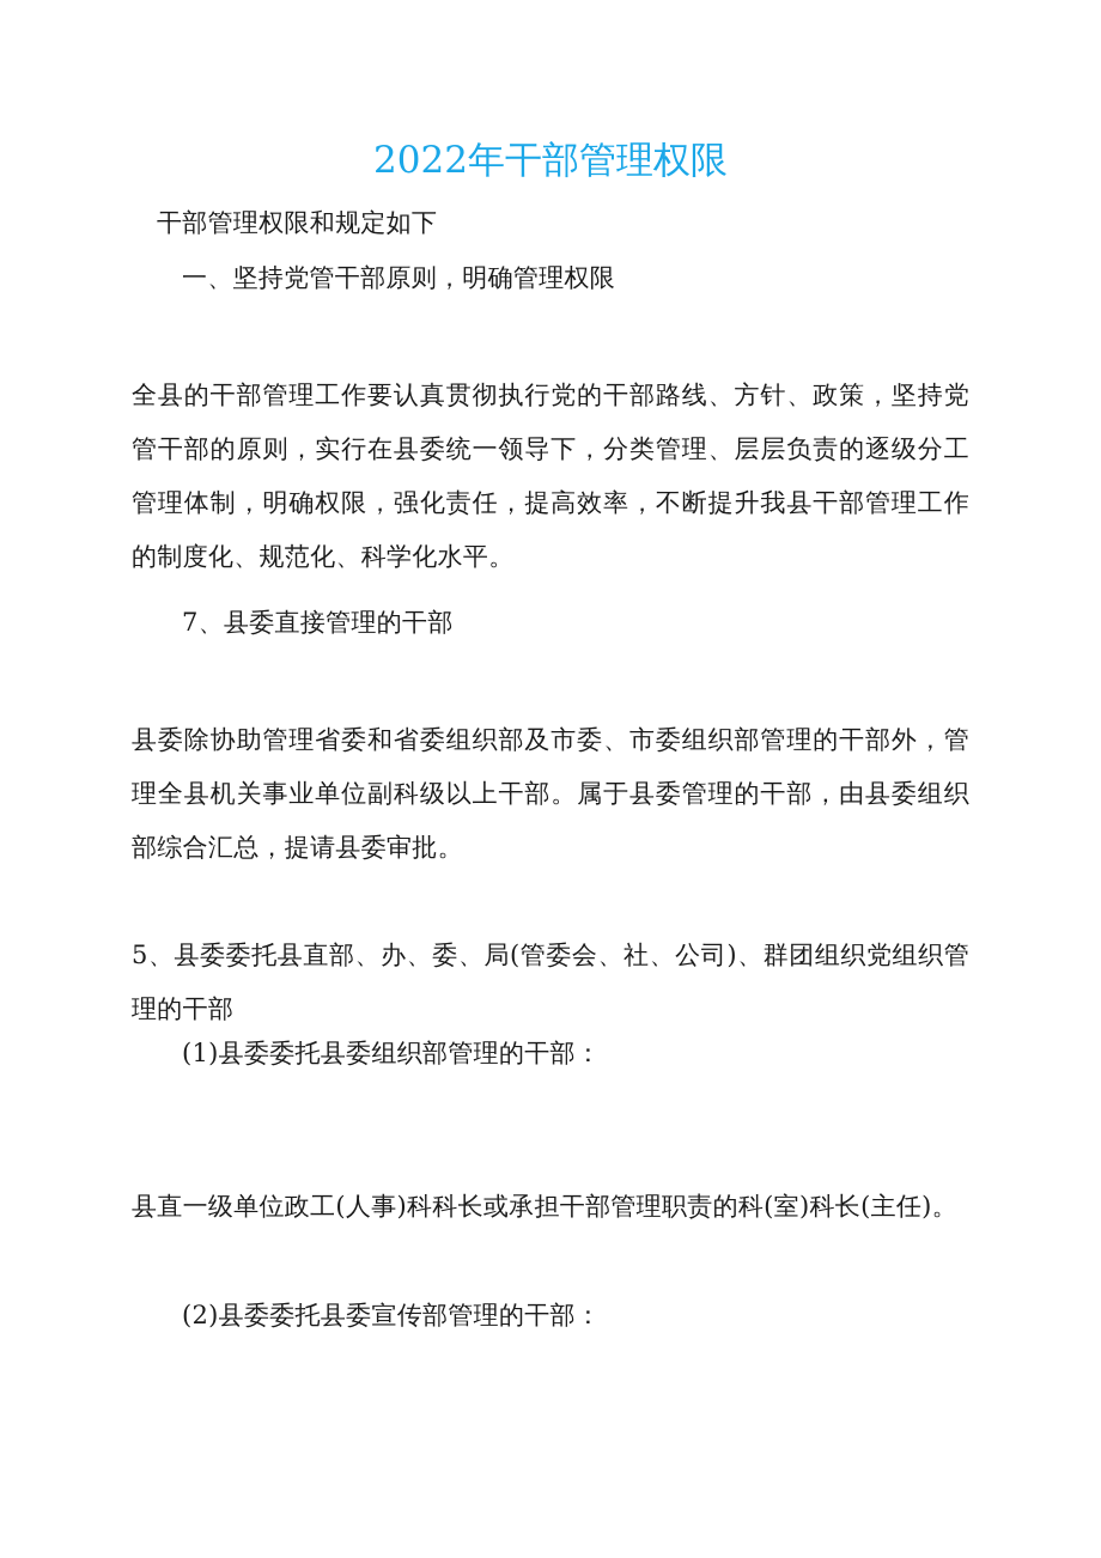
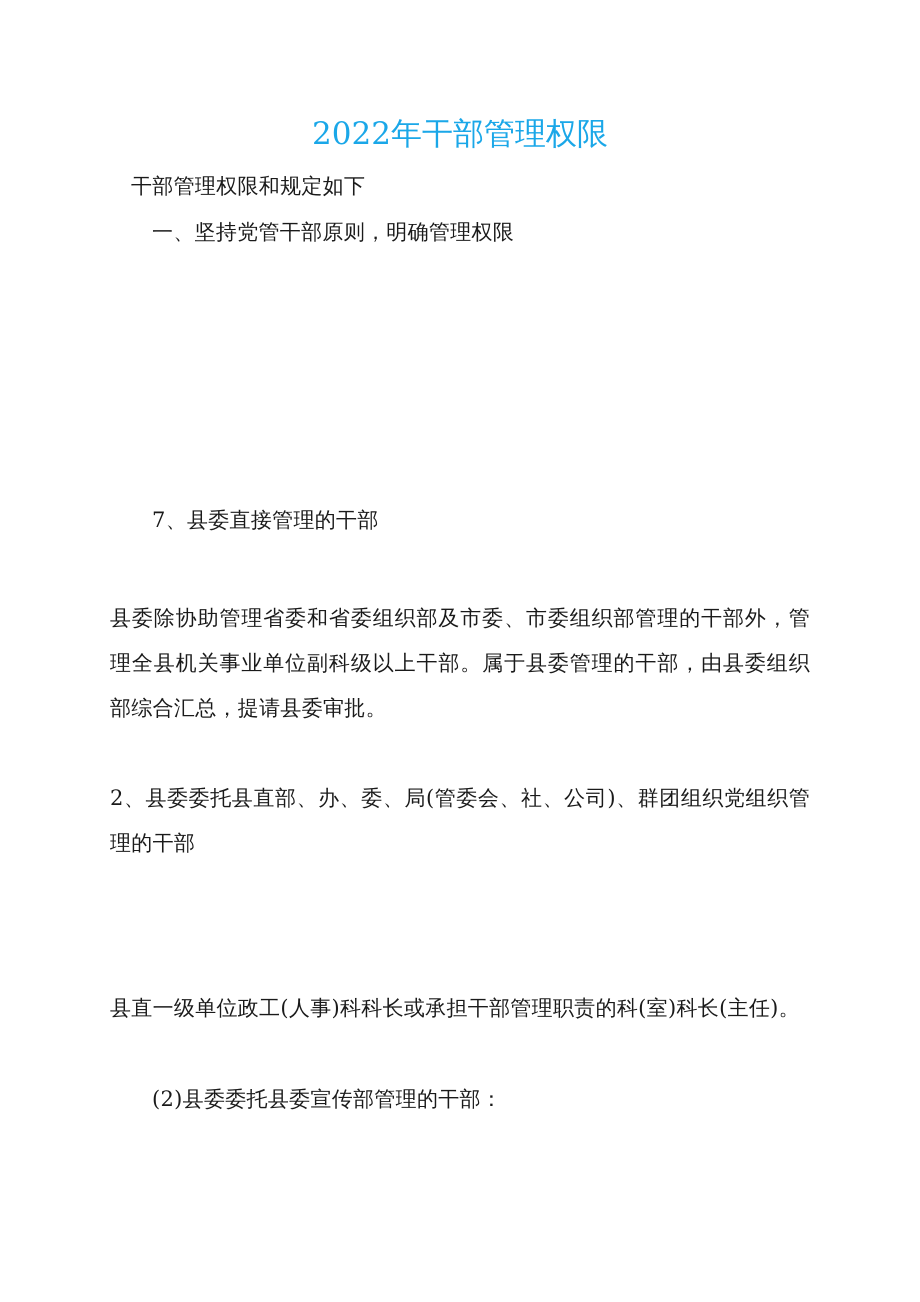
  2022年干部管理权限
  干部管理权限和规定如下
  一、坚持党管干部原则，明确管理权限
- 全县的干部管理工作要认真贯彻执行党的干部路线、方针、政策，坚持党管干部的原则，实行在县委统一领导下，分类管理、层层负责的逐级分工管理体制，明确权限，强化责任，提高效率，不断提升我县干部管理工作的制度化、规范化、科学化水平。
  7、县委直接管理的干部
  县委除协助管理省委和省委组织部及市委、市委组织部管理的干部外，管理全县机关事业单位副科级以上干部。属于县委管理的干部，由县委组织部综合汇总，提请县委审批。
- 5、县委委托县直部、办、委、局(管委会、社、公司)、群团组织党组织管理的干部
+ 2、县委委托县直部、办、委、局(管委会、社、公司)、群团组织党组织管理的干部
- (1)县委委托县委组织部管理的干部：
  县直一级单位政工(人事)科科长或承担干部管理职责的科(室)科长(主任)。
  (2)县委委托县委宣传部管理的干部：
